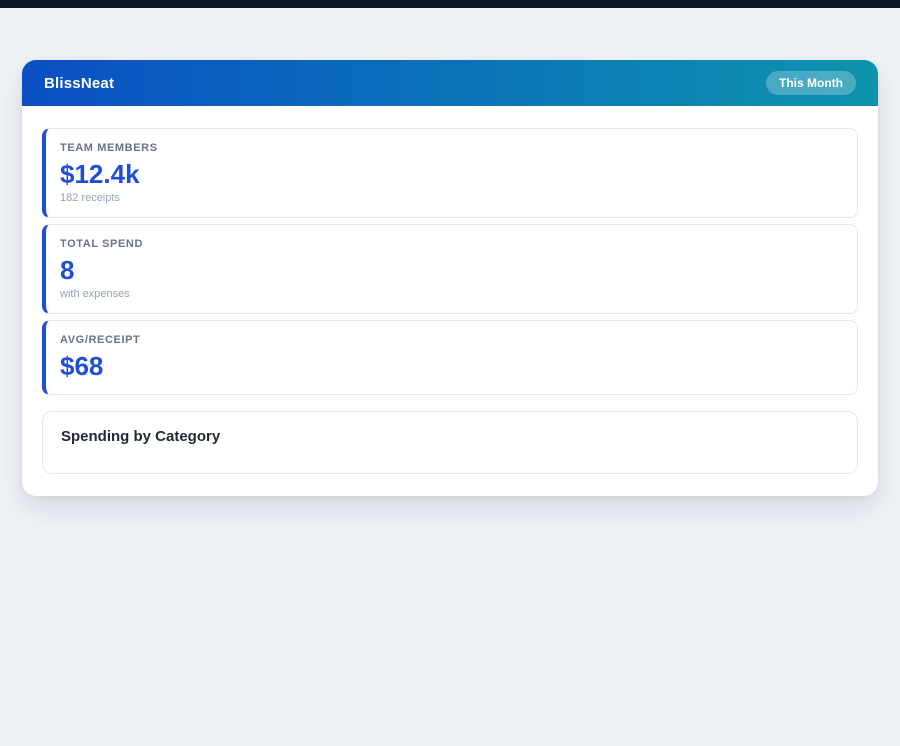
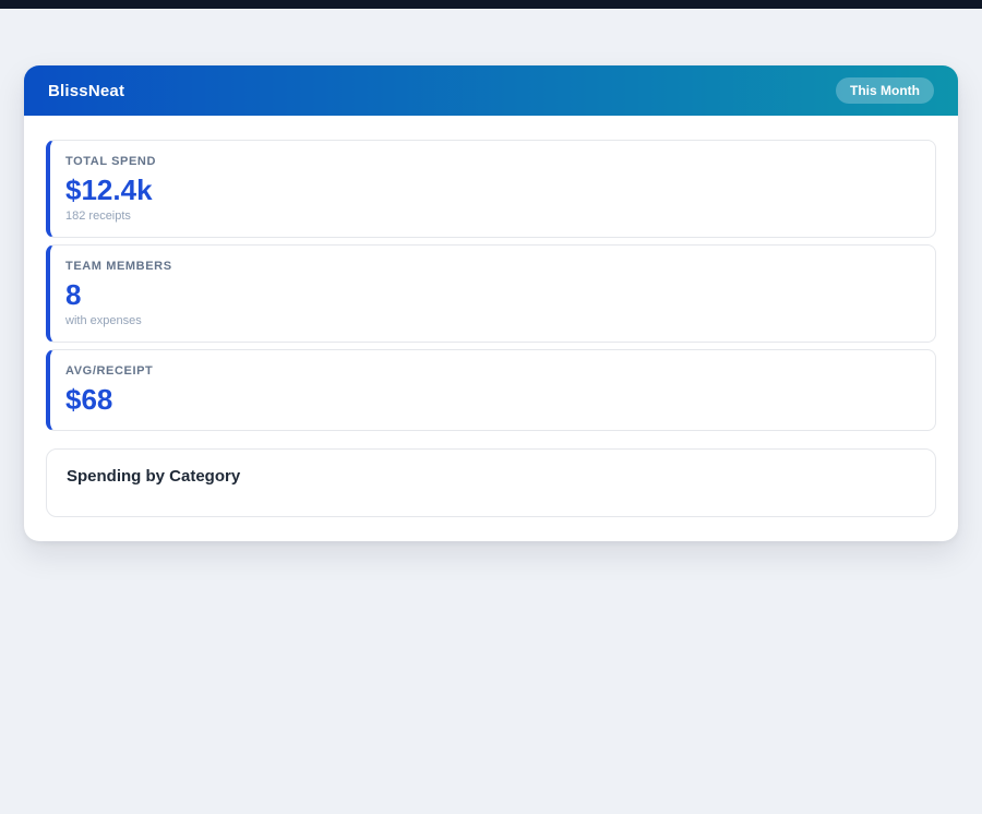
  BlissNeat
  This Month
- TEAM MEMBERS
+ TOTAL SPEND
  $12.4k
  182 receipts
- TOTAL SPEND
+ TEAM MEMBERS
  8
  with expenses
  AVG/RECEIPT
  $68
  Spending by Category
